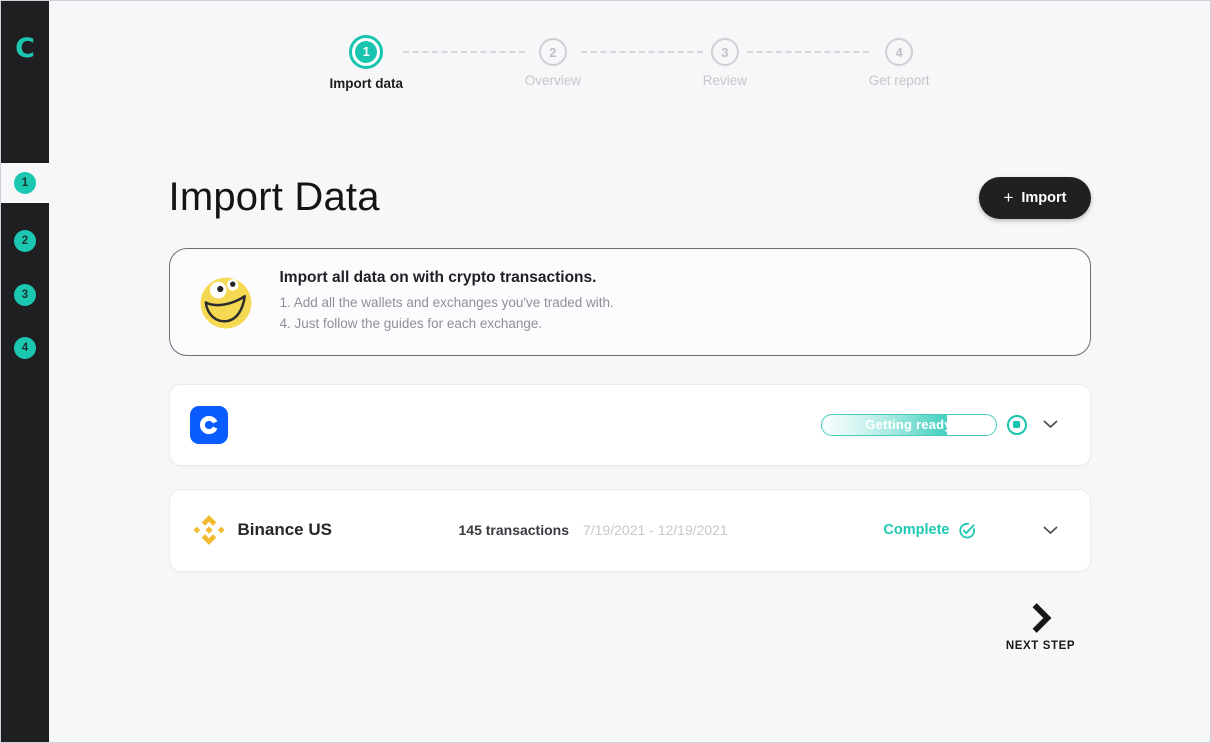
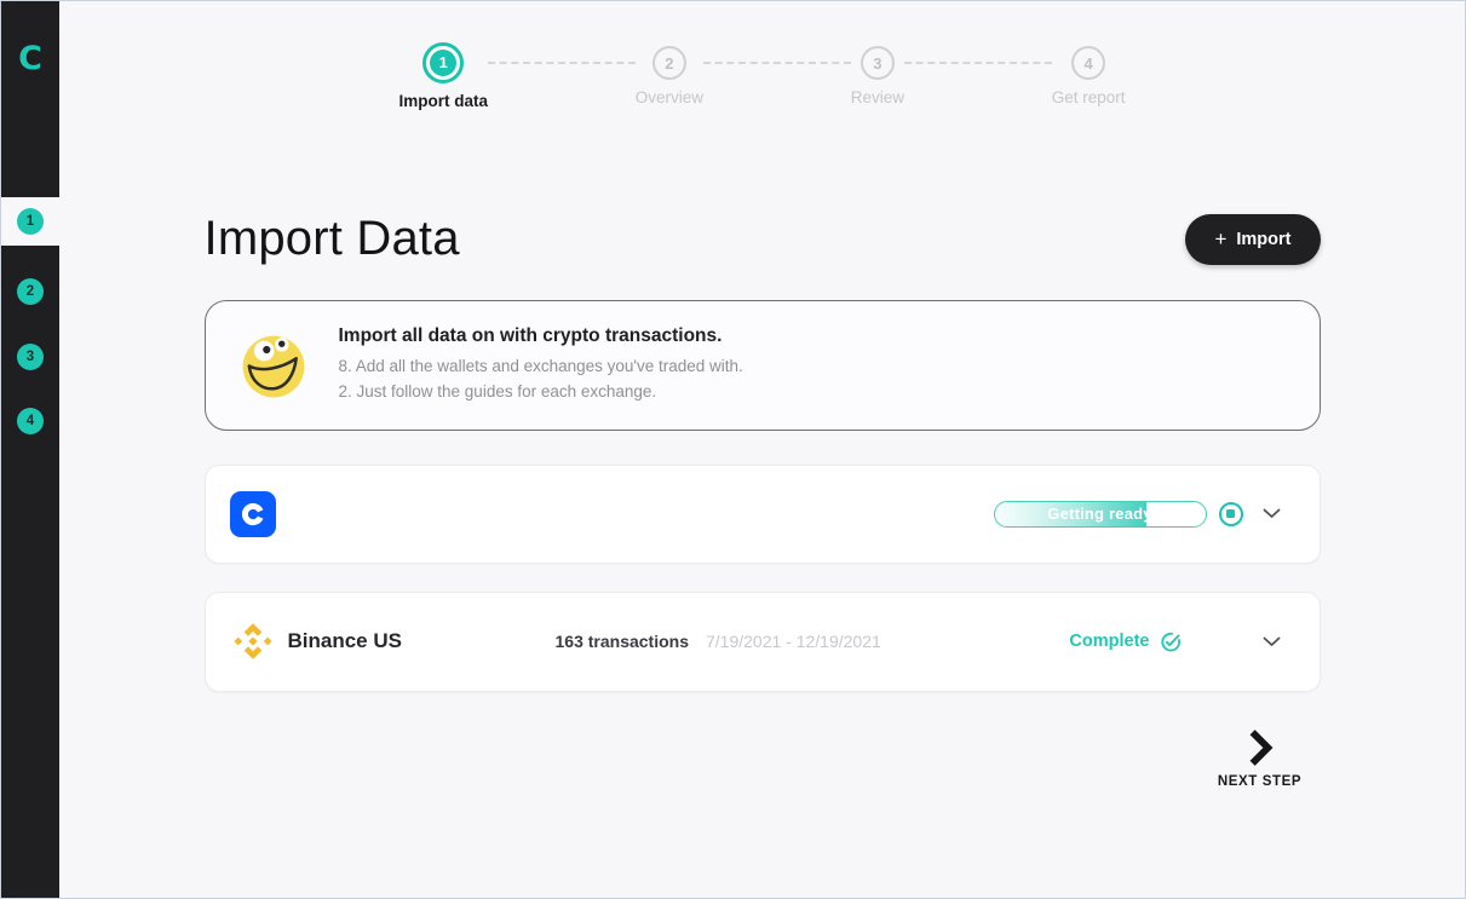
  C
  1
  2
  3
  4
  1
  Import data
  2
  Overview
  3
  Review
  4
  Get report
  Import Data
  +
  Import
  Import all data on with crypto transactions.
- 1. Add all the wallets and exchanges you've traded with.
+ 8. Add all the wallets and exchanges you've traded with.
- 4. Just follow the guides for each exchange.
+ 2. Just follow the guides for each exchange.
  Getting ready
  Binance US
- 145 transactions
+ 163 transactions
  7/19/2021 - 12/19/2021
  Complete
  NEXT STEP
